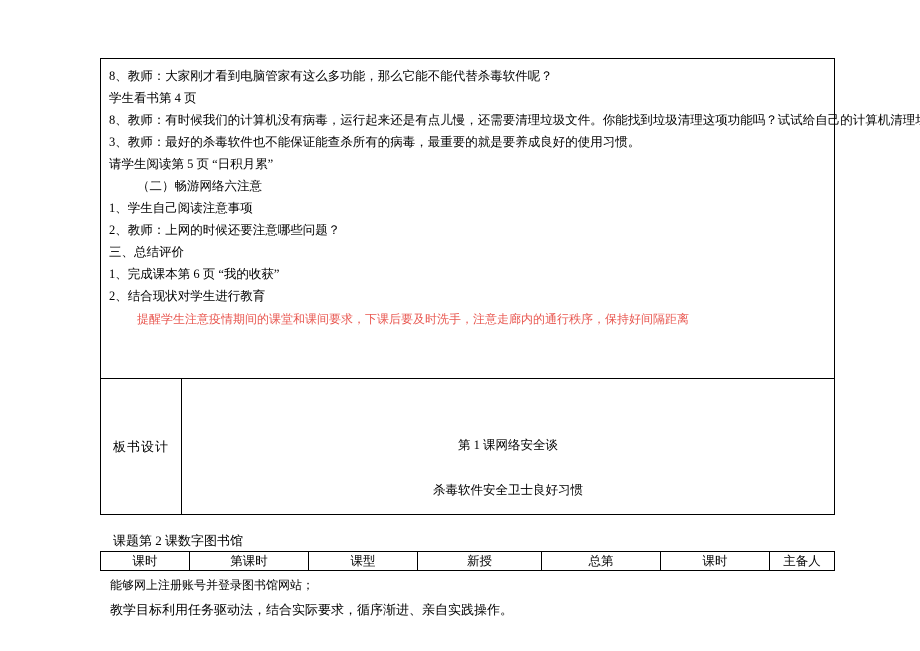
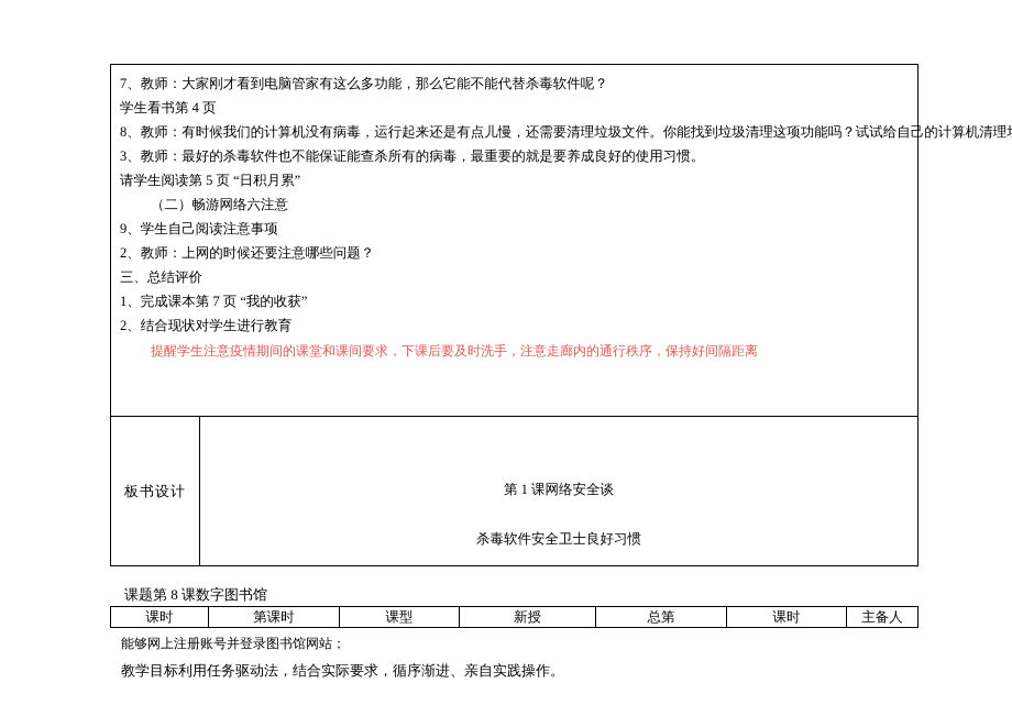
- 8、教师：大家刚才看到电脑管家有这么多功能，那么它能不能代替杀毒软件呢？
+ 7、教师：大家刚才看到电脑管家有这么多功能，那么它能不能代替杀毒软件呢？
  学生看书第 4 页
  8、教师：有时候我们的计算机没有病毒，运行起来还是有点儿慢，还需要清理垃圾文件。你能找到垃圾清理这项功能吗？试试给自己的计算机清理
  3、教师：最好的杀毒软件也不能保证能查杀所有的病毒，最重要的就是要养成良好的使用习惯。
  请学生阅读第 5 页 “日积月累”
  （二）畅游网络六注意
- 1、学生自己阅读注意事项
+ 9、学生自己阅读注意事项
  2、教师：上网的时候还要注意哪些问题？
  三、总结评价
- 1、完成课本第 6 页 “我的收获”
+ 1、完成课本第 7 页 “我的收获”
  2、结合现状对学生进行教育
  提醒学生注意疫情期间的课堂和课间要求，下课后要及时洗手，注意走廊内的通行秩序，保持好间隔距离
  板书设计
  第 1 课网络安全谈
  杀毒软件安全卫士良好习惯
- 课题第 2 课数字图书馆
+ 课题第 8 课数字图书馆
  课时	第课时	课型	新授	总第	课时	主备人
  能够网上注册账号并登录图书馆网站；
  教学目标利用任务驱动法，结合实际要求，循序渐进、亲自实践操作。
